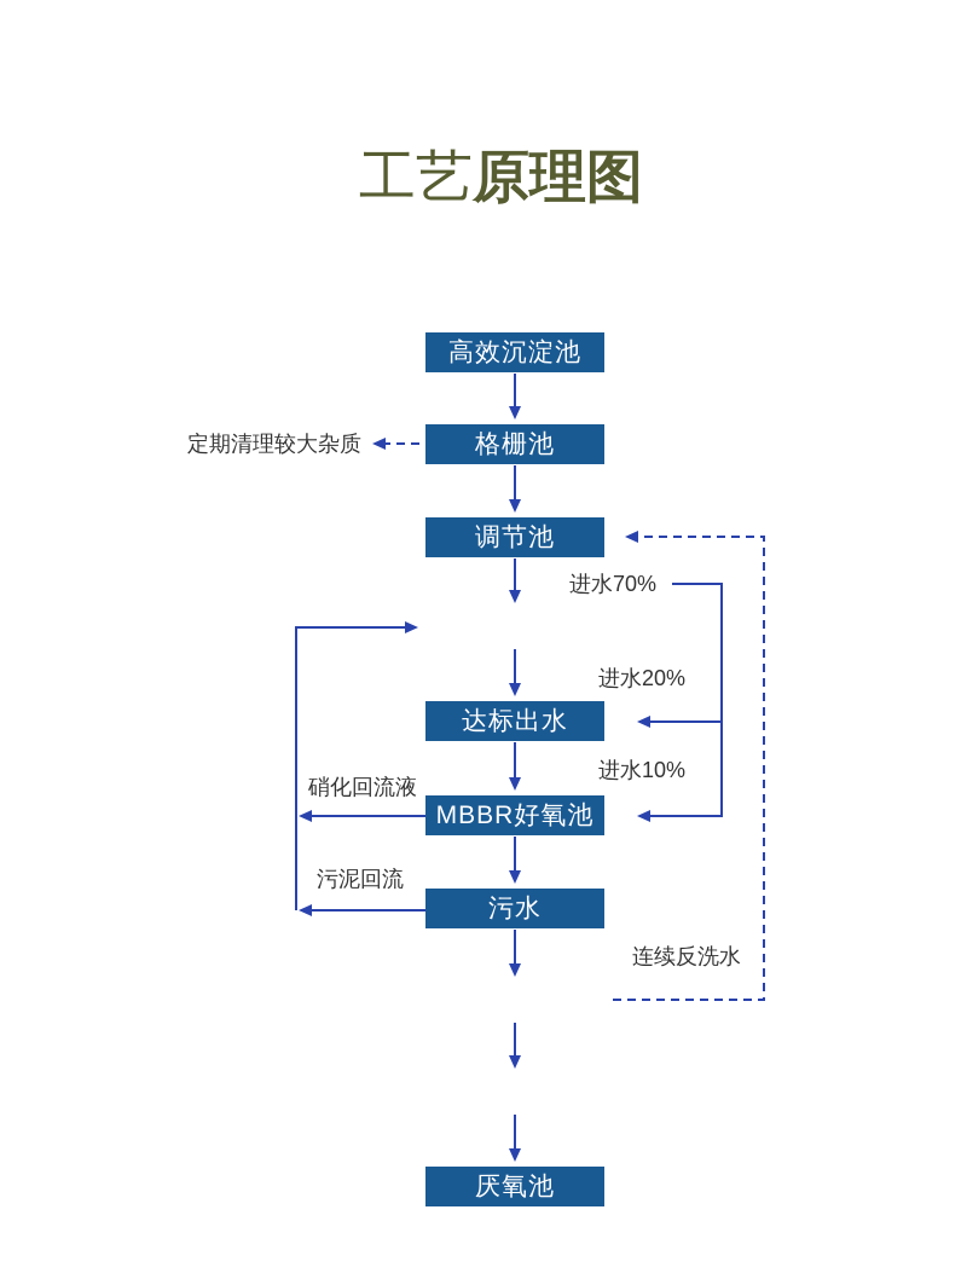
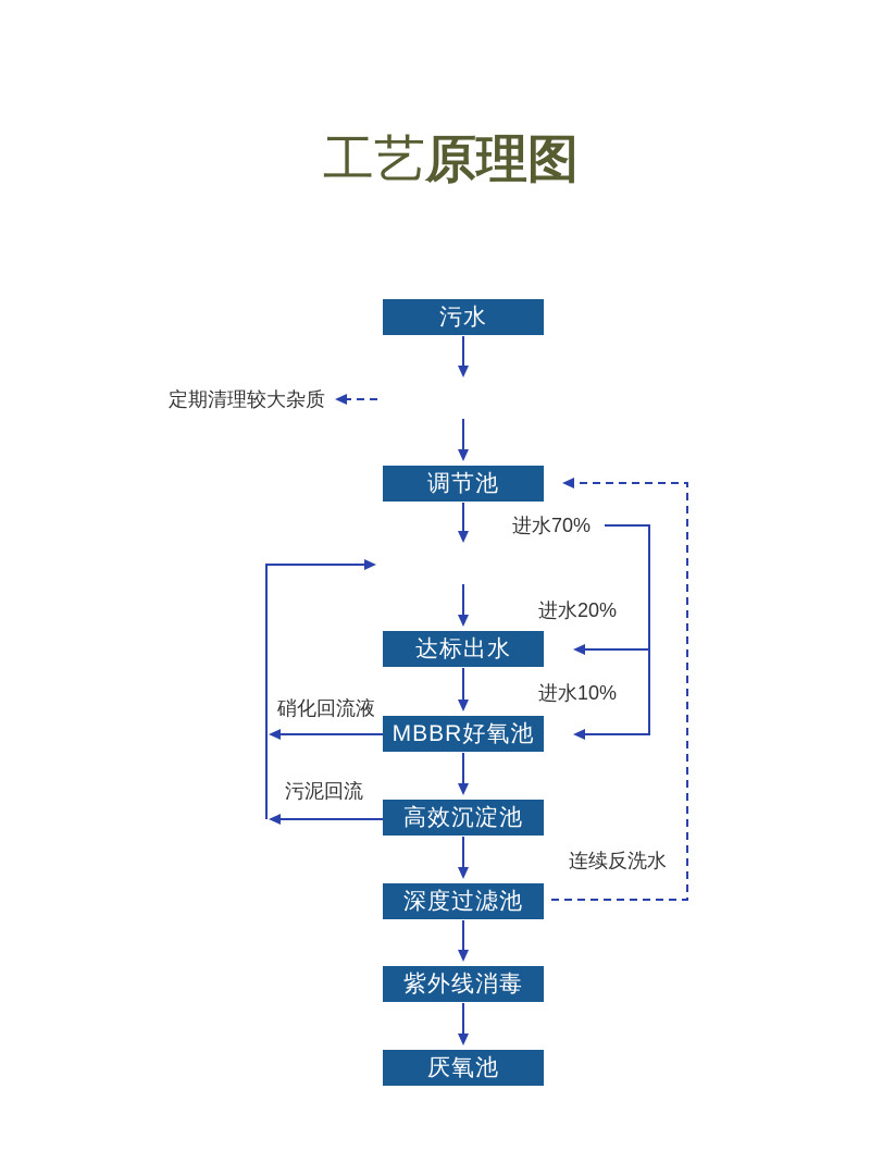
  工艺原理图
- 高效沉淀池
+ 污水
- 格栅池
  调节池
  达标出水
  MBBR好氧池
- 污水
+ 高效沉淀池
+ 深度过滤池
+ 紫外线消毒
  厌氧池
  定期清理较大杂质
  进水70%
  进水20%
  进水10%
  硝化回流液
  污泥回流
  连续反洗水
